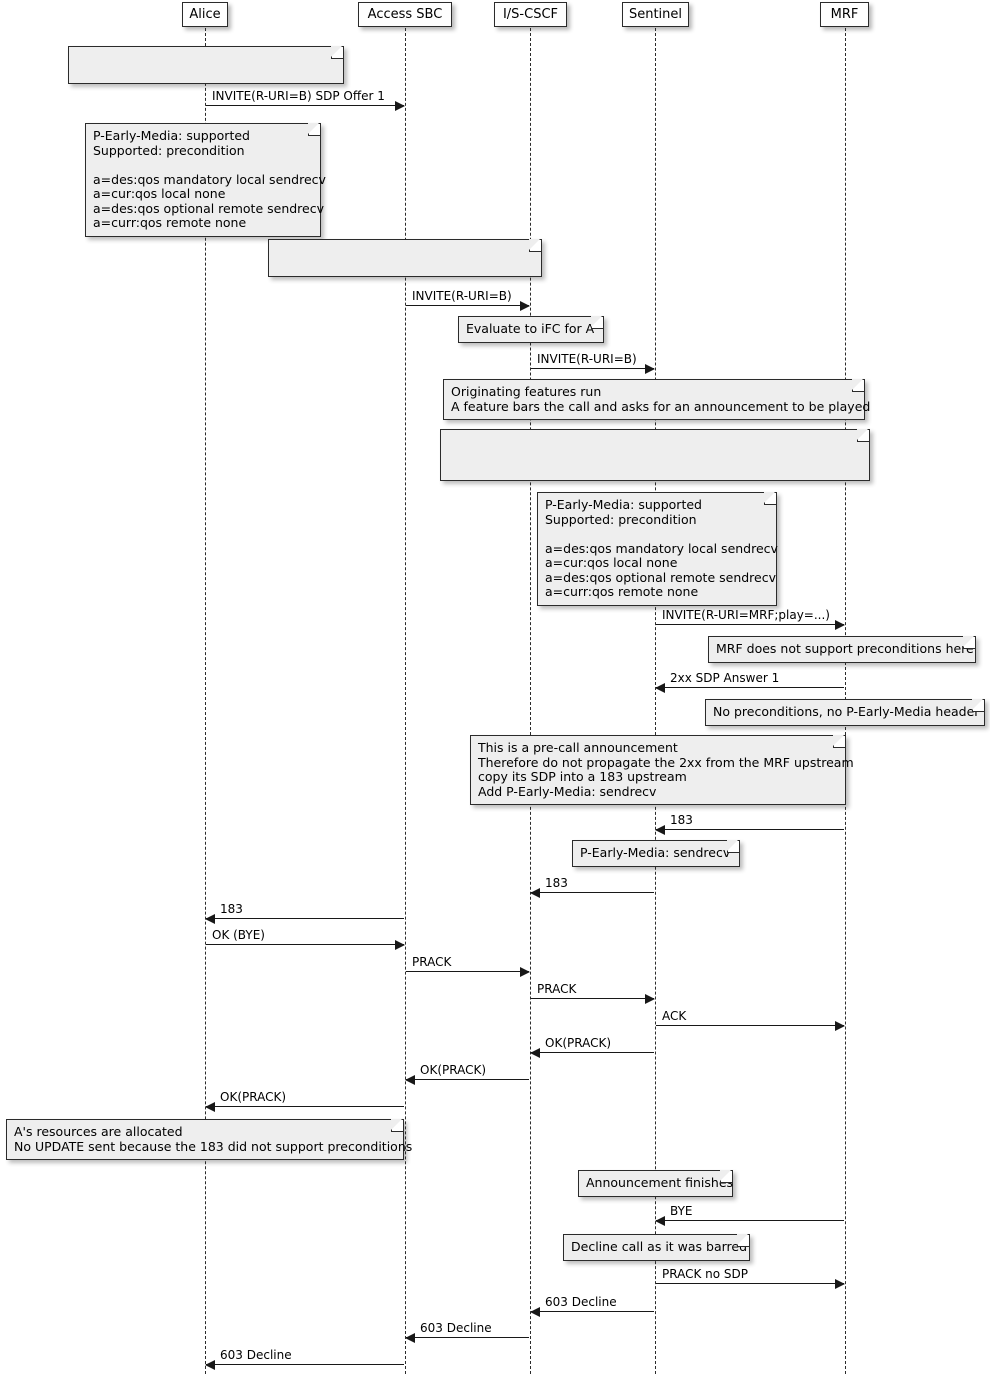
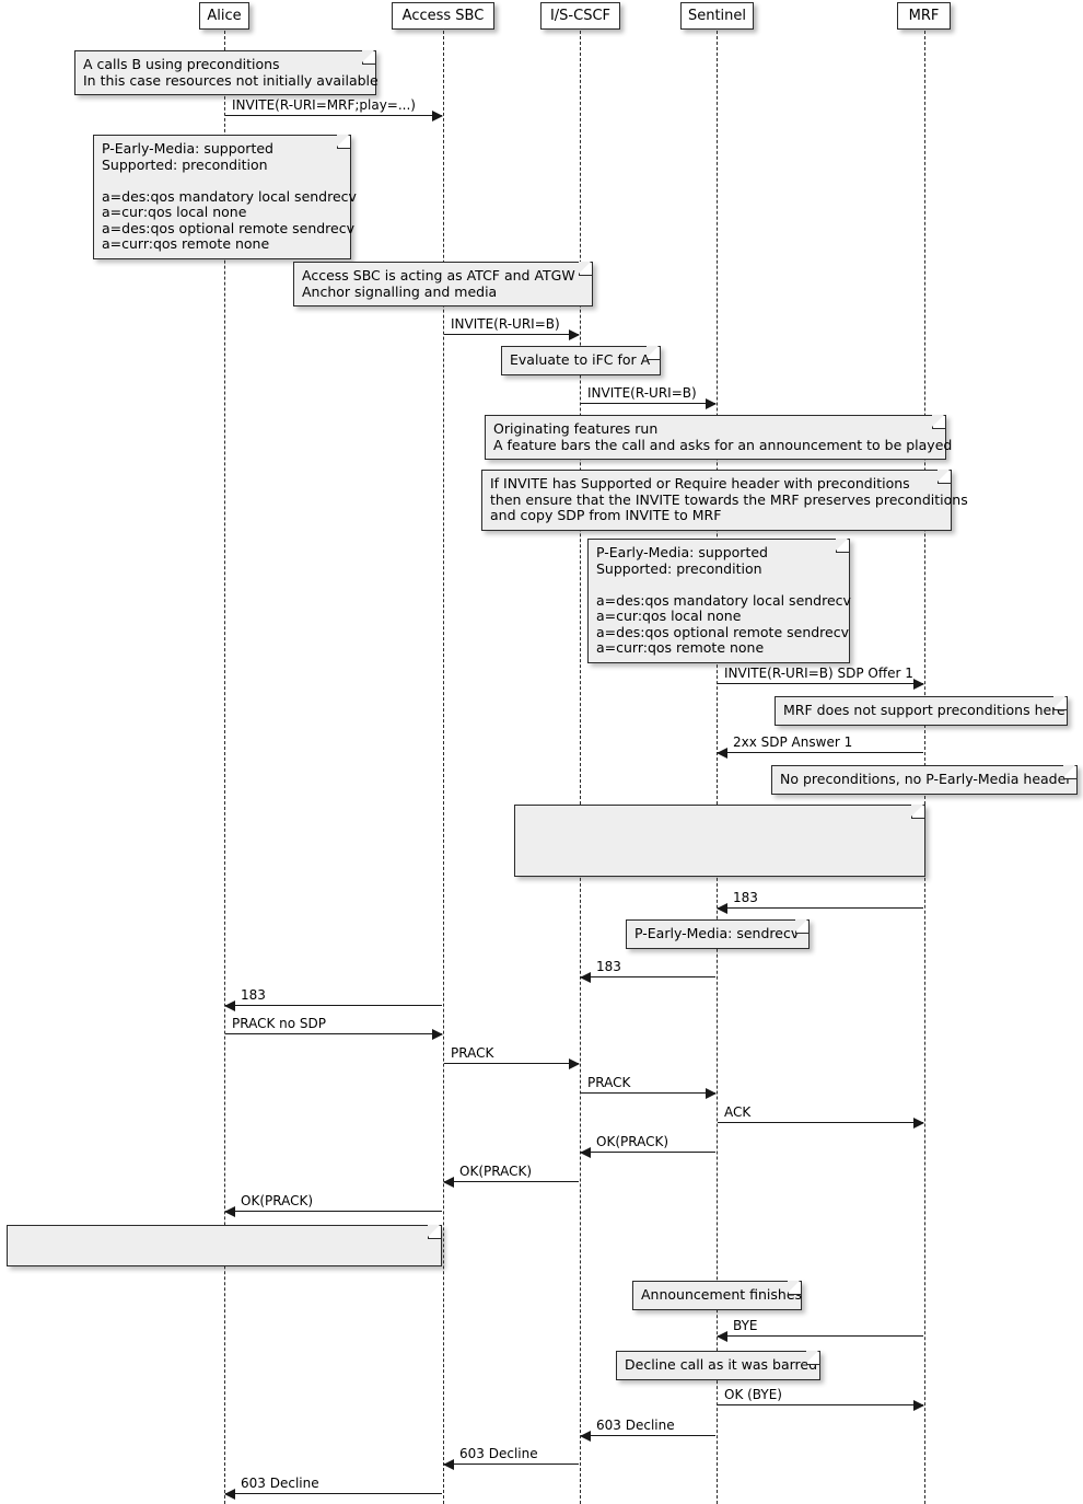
  Alice
  Access SBC
  I/S-CSCF
  Sentinel
  MRF
- INVITE(R-URI=B) SDP Offer 1
+ INVITE(R-URI=MRF;play=...)
  INVITE(R-URI=B)
  INVITE(R-URI=B)
- INVITE(R-URI=MRF;play=...)
+ INVITE(R-URI=B) SDP Offer 1
  2xx SDP Answer 1
  183
  183
  183
- OK (BYE)
+ PRACK no SDP
  PRACK
  PRACK
  ACK
  OK(PRACK)
  OK(PRACK)
  OK(PRACK)
  BYE
- PRACK no SDP
+ OK (BYE)
  603 Decline
  603 Decline
  603 Decline
+ A calls B using preconditions
+ In this case resources not initially available
  P-Early-Media: supported
  Supported: precondition
  a=des:qos mandatory local sendrecv
  a=cur:qos local none
  a=des:qos optional remote sendrecv
  a=curr:qos remote none
+ Access SBC is acting as ATCF and ATGW
+ Anchor signalling and media
  Evaluate to iFC for A
  Originating features run
  A feature bars the call and asks for an announcement to be played
+ If INVITE has Supported or Require header with preconditions
+ then ensure that the INVITE towards the MRF preserves preconditions
+ and copy SDP from INVITE to MRF
  P-Early-Media: supported
  Supported: precondition
  a=des:qos mandatory local sendrecv
  a=cur:qos local none
  a=des:qos optional remote sendrecv
  a=curr:qos remote none
  MRF does not support preconditions he
  No preconditions, no P-Early-Media heade
- This is a pre-call announcement
- Therefore do not propagate the 2xx from the MRF upstream
- copy its SDP into a 183 upstream
- Add P-Early-Media: sendrecv
  P-Early-Media: sendrec
- A's resources are allocated
- No UPDATE sent because the 183 did not support preconditions
  Announcement finish
  Decline call as it was barre
